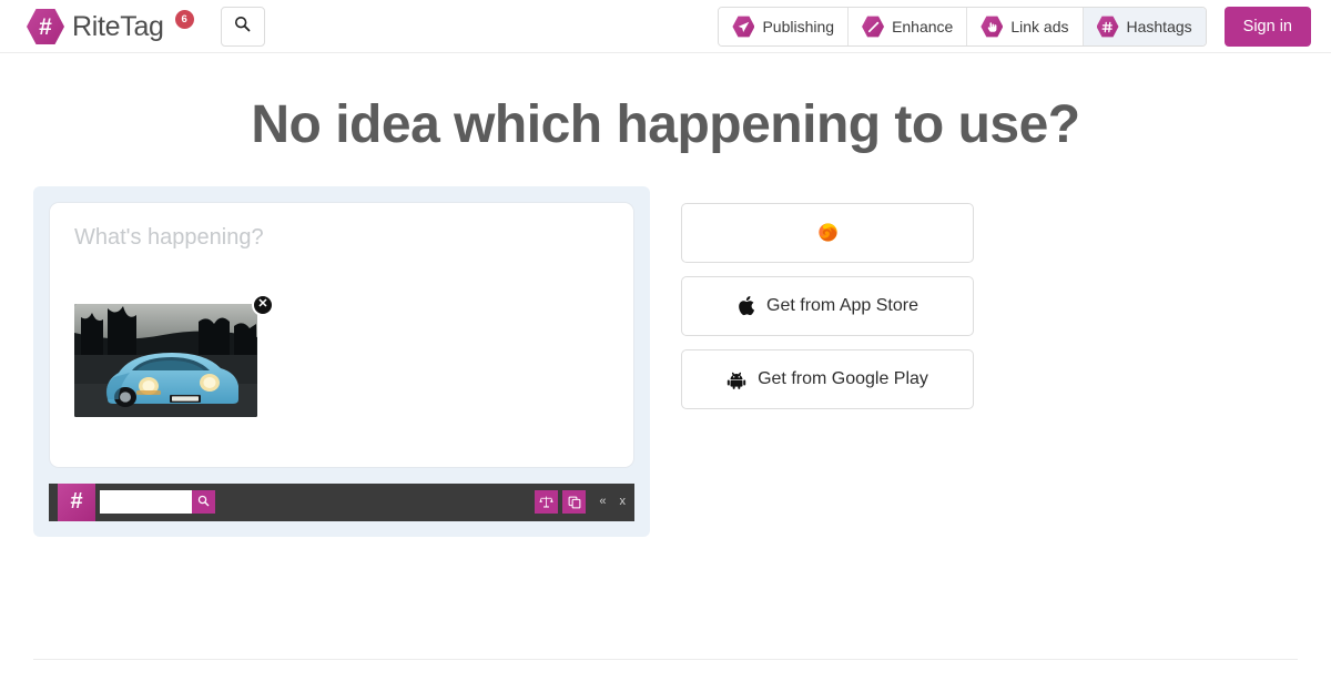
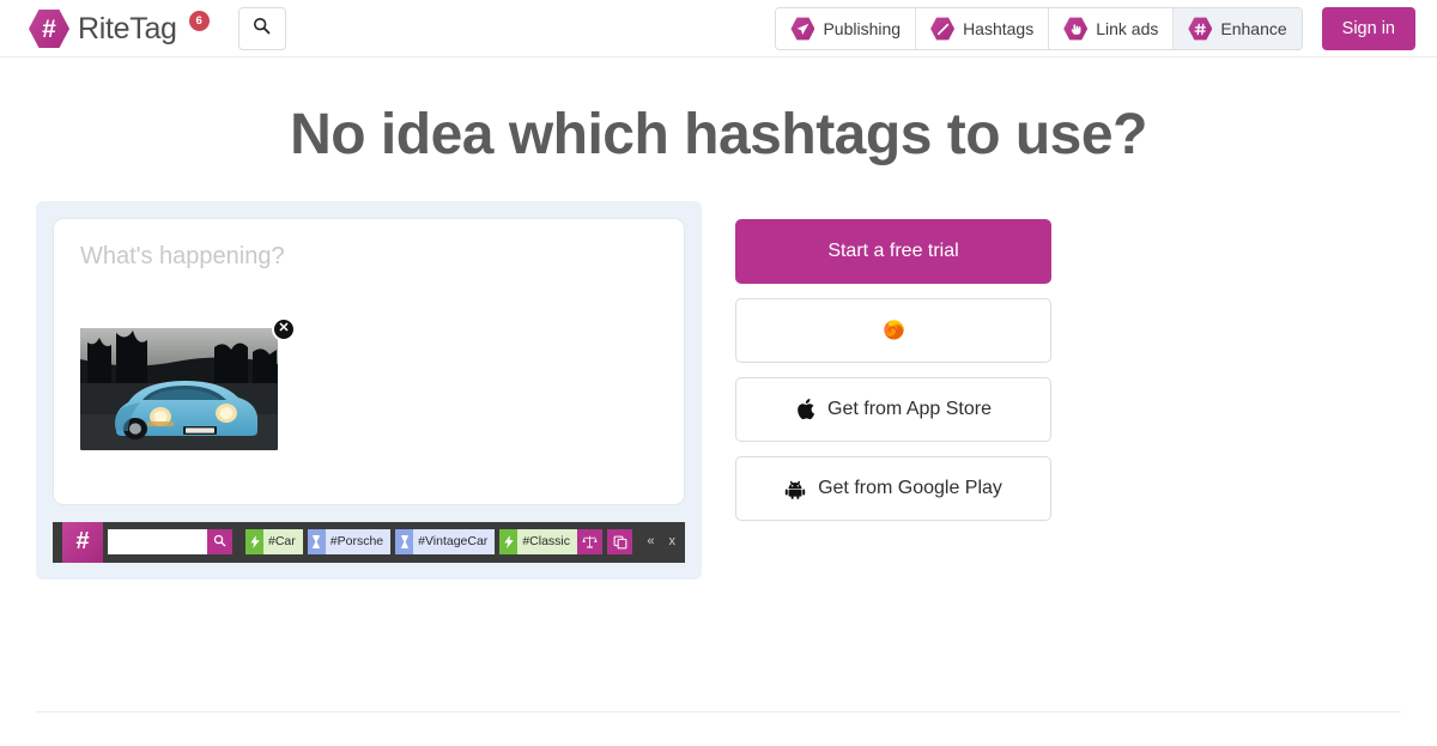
  #
  RiteTag
  6
  Publishing
- Enhance
+ Hashtags
  Link ads
- Hashtags
+ Enhance
  Sign in
- No idea which happening to use?
+ No idea which hashtags to use?
  What's happening?
  ✕
  #
+ #Car
+ #Porsche
+ #VintageCar
+ #Classic
  «
  x
+ Start a free trial
  Get from App Store
  Get from Google Play
